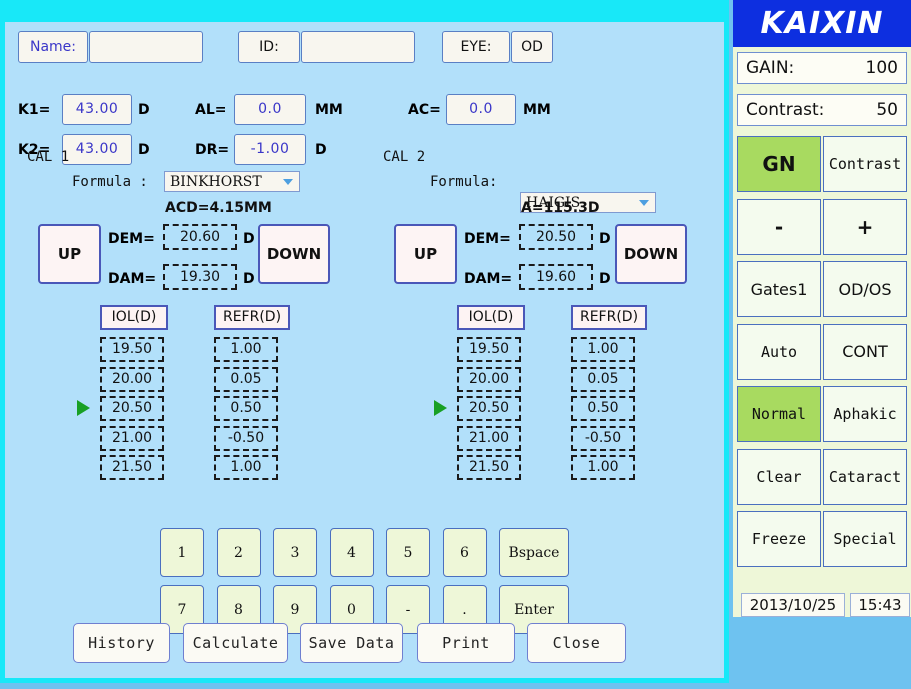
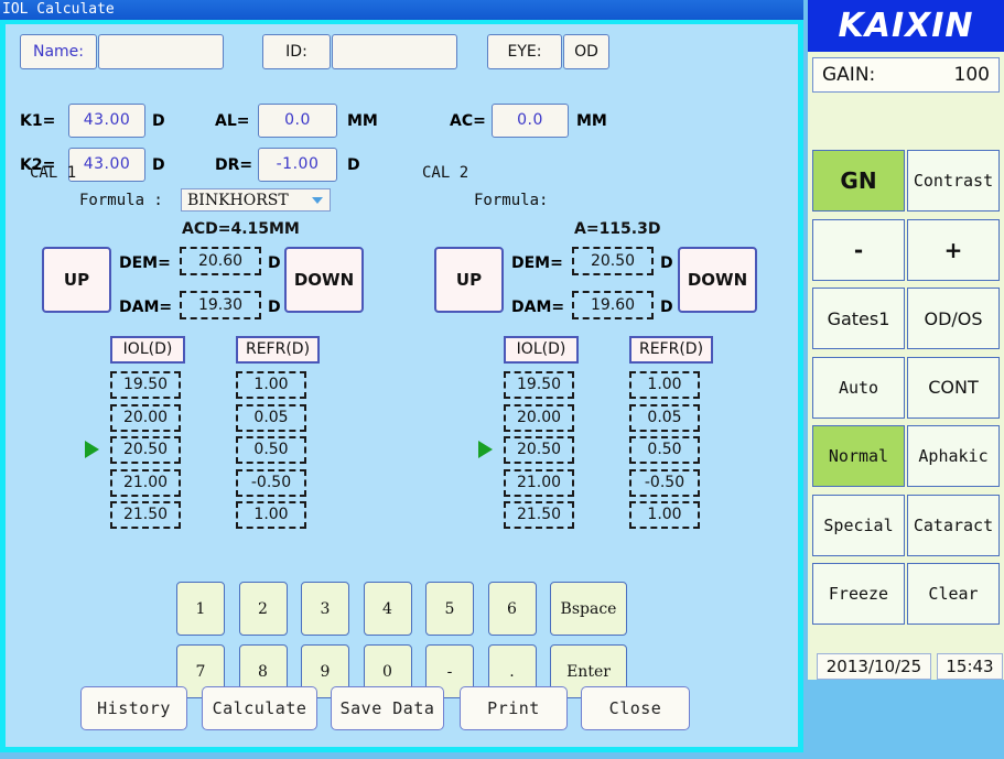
+ IOL Calculate
  Name:
  ID:
  EYE:
  OD
  K1=
  43.00
  D
  AL=
  0.0
  MM
  AC=
  0.0
  MM
  K2=
  43.00
  D
  DR=
  -1.00
  D
  CAL 1
  Formula :
  BINKHORST
  ACD=4.15MM
  UP
  DOWN
  DEM=
  20.60
  D
  DAM=
  19.30
  D
  IOL(D)
  REFR(D)
  19.50
  1.00
  20.00
  0.05
  20.50
  0.50
  21.00
  -0.50
  21.50
  1.00
  CAL 2
  Formula:
- HAIGIS
  A=115.3D
  UP
  DOWN
  DEM=
  20.50
  D
  DAM=
  19.60
  D
  IOL(D)
  REFR(D)
  19.50
  1.00
  20.00
  0.05
  20.50
  0.50
  21.00
  -0.50
  21.50
  1.00
  1
  2
  3
  4
  5
  6
  7
  8
  9
  0
  -
  .
  Bspace
  Enter
  History
  Calculate
  Save Data
  Print
  Close
  KAIXIN
  GAIN:
  100
- Contrast:
- 50
  GN
  Contrast
  -
  +
  Gates1
  OD/OS
  Auto
  CONT
  Normal
  Aphakic
- Clear
+ Special
  Cataract
  Freeze
- Special
+ Clear
  2013/10/25
  15:43
